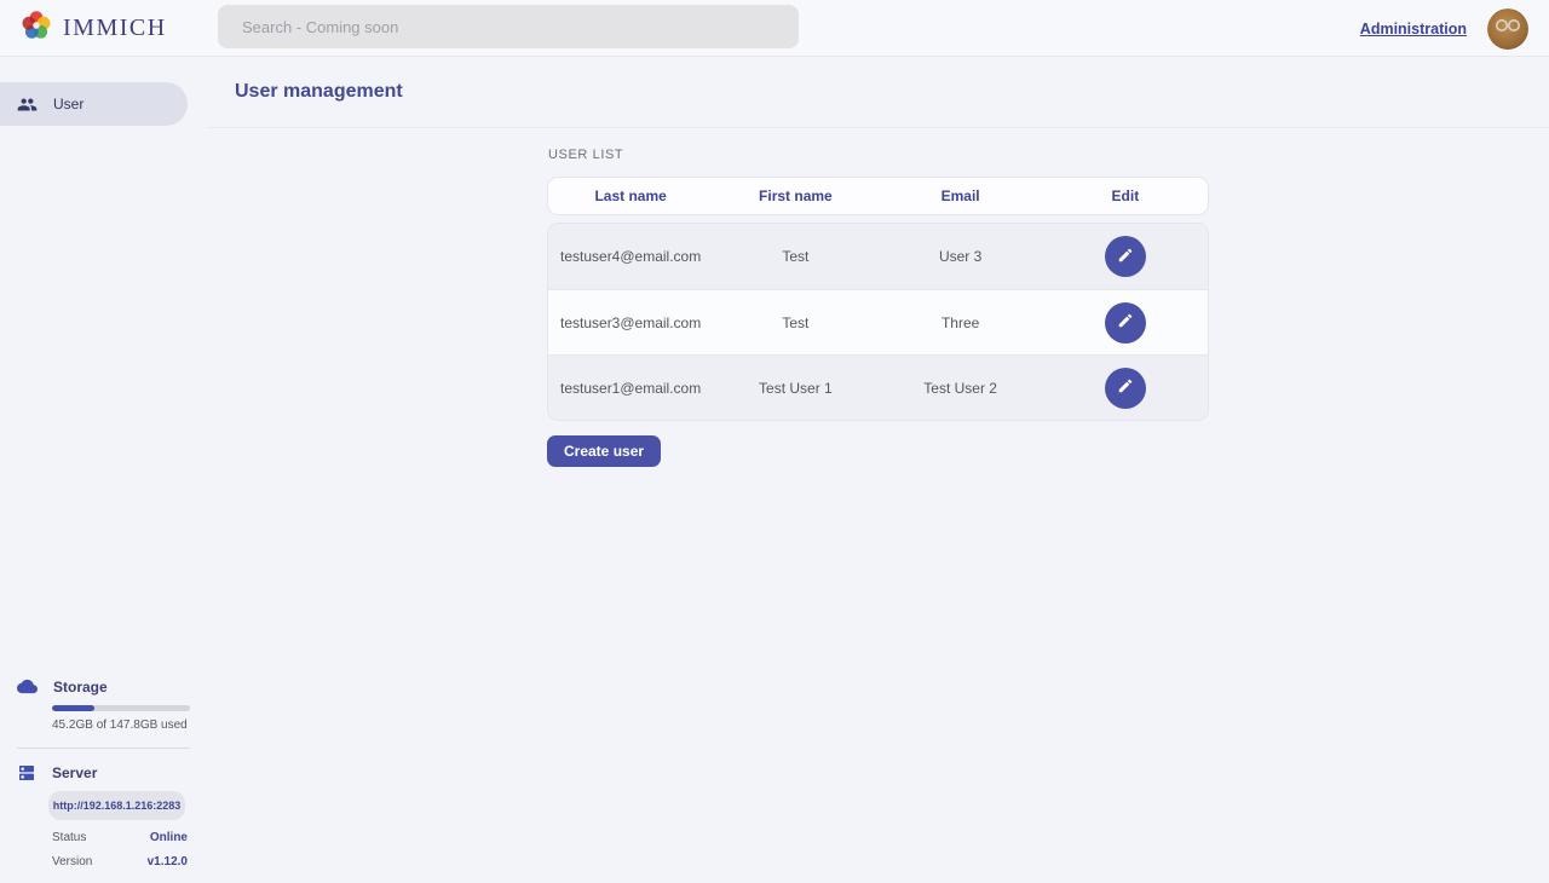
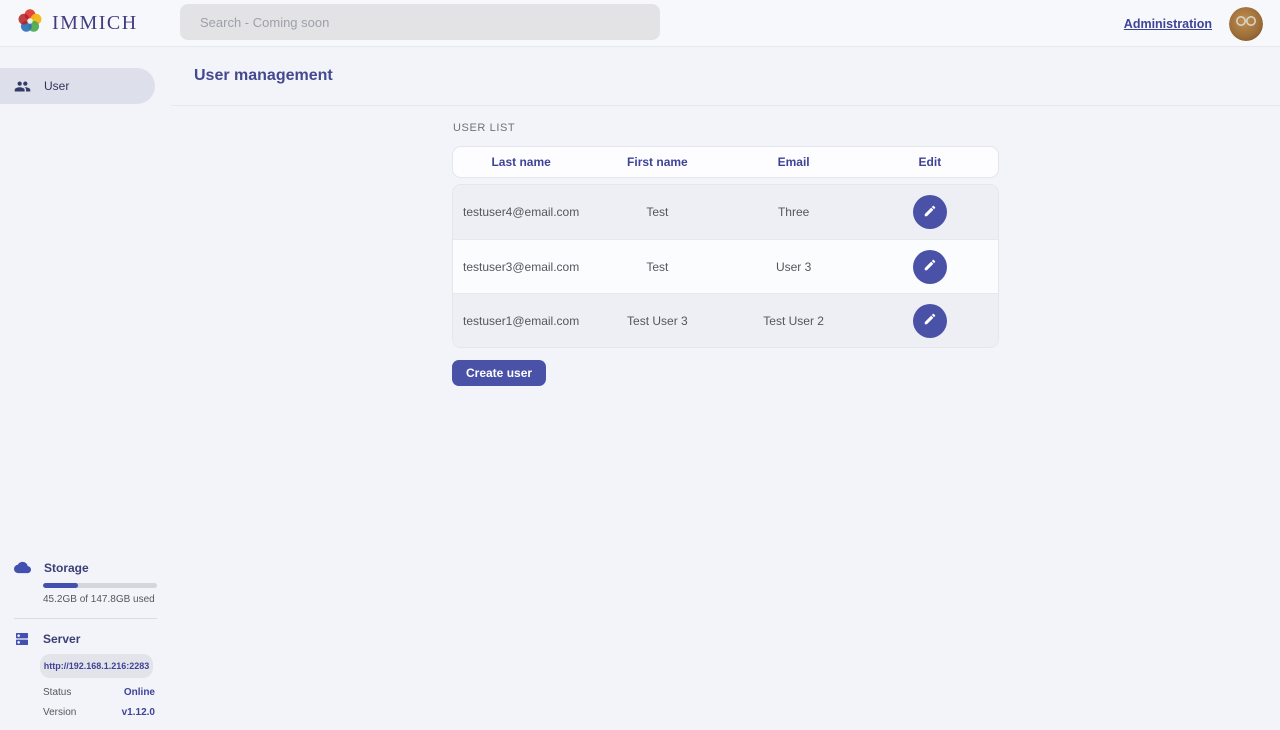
  IMMICH
  Search - Coming soon
  Administration
  User
  Storage
  45.2GB of 147.8GB used
  Server
  http://192.168.1.216:2283
  Status
  Online
  Version
  v1.12.0
  User management
  USER LIST
  Last name
  First name
  Email
  Edit
  testuser4@email.com
  Test
- User 3
+ Three
  testuser3@email.com
  Test
- Three
+ User 3
  testuser1@email.com
- Test User 1
+ Test User 3
  Test User 2
  Create user
